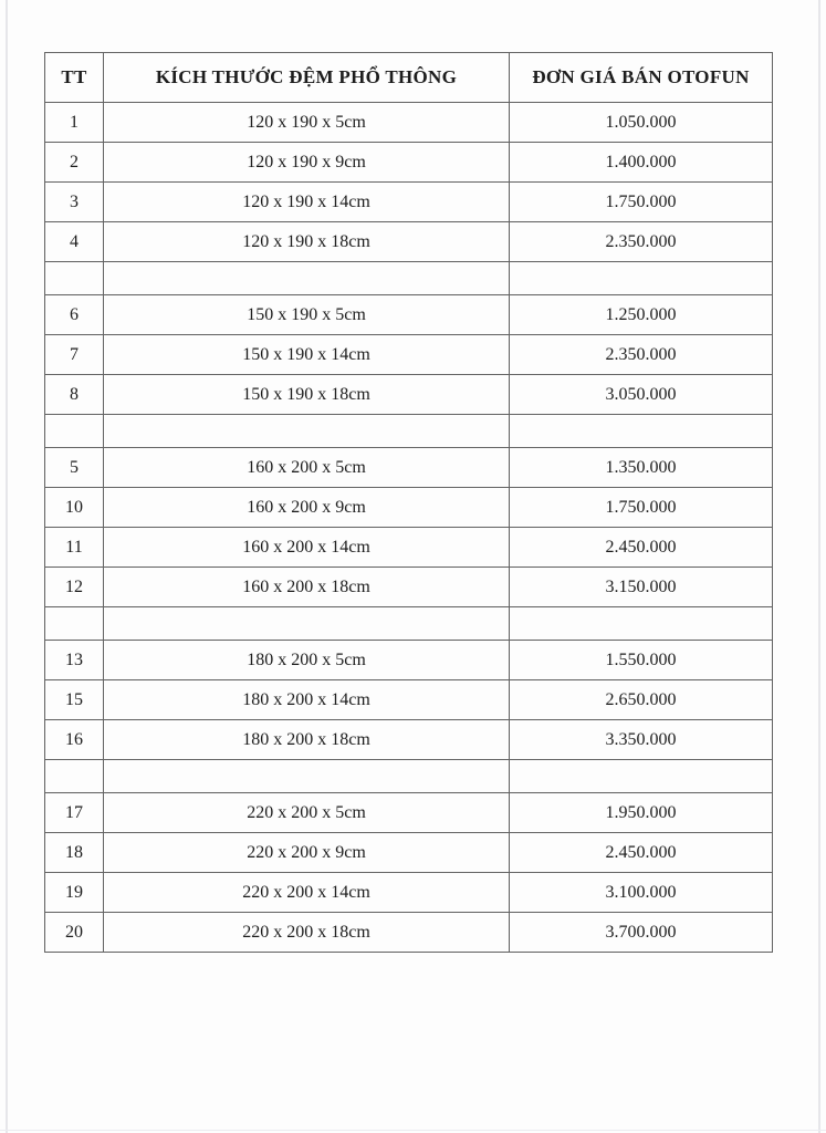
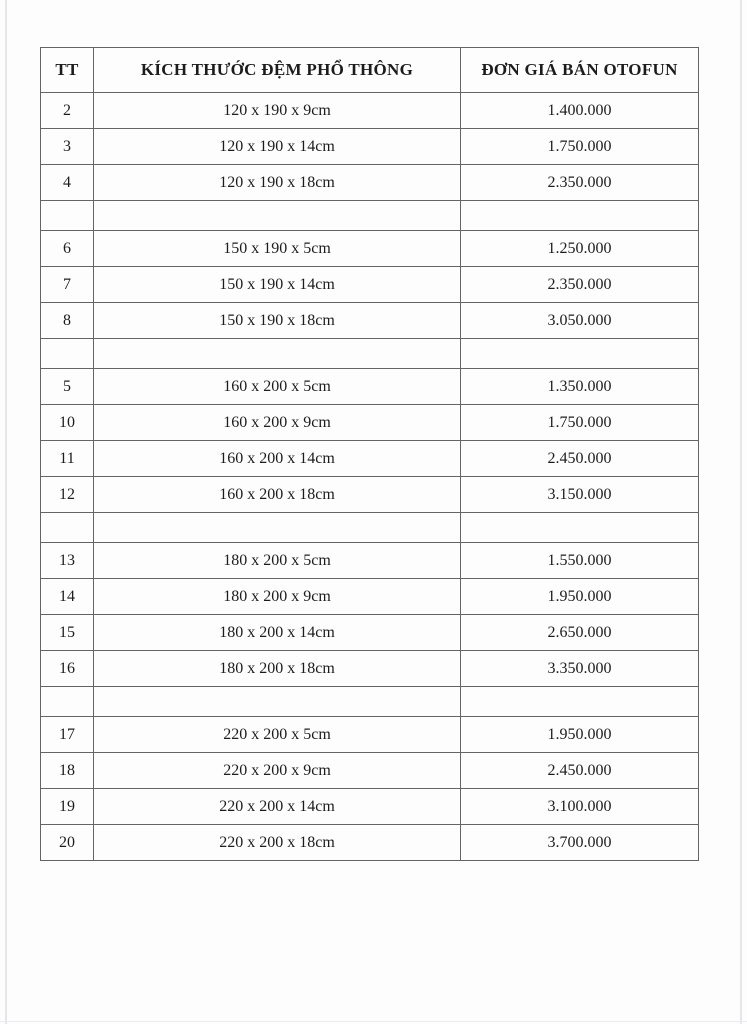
  TT	KÍCH THƯỚC ĐỆM PHỔ THÔNG	ĐƠN GIÁ BÁN OTOFUN
- 1	120 x 190 x 5cm	1.050.000
  2	120 x 190 x 9cm	1.400.000
  3	120 x 190 x 14cm	1.750.000
  4	120 x 190 x 18cm	2.350.000
  6	150 x 190 x 5cm	1.250.000
  7	150 x 190 x 14cm	2.350.000
  8	150 x 190 x 18cm	3.050.000
  5	160 x 200 x 5cm	1.350.000
  10	160 x 200 x 9cm	1.750.000
  11	160 x 200 x 14cm	2.450.000
  12	160 x 200 x 18cm	3.150.000
  13	180 x 200 x 5cm	1.550.000
+ 14	180 x 200 x 9cm	1.950.000
  15	180 x 200 x 14cm	2.650.000
  16	180 x 200 x 18cm	3.350.000
  17	220 x 200 x 5cm	1.950.000
  18	220 x 200 x 9cm	2.450.000
  19	220 x 200 x 14cm	3.100.000
  20	220 x 200 x 18cm	3.700.000
